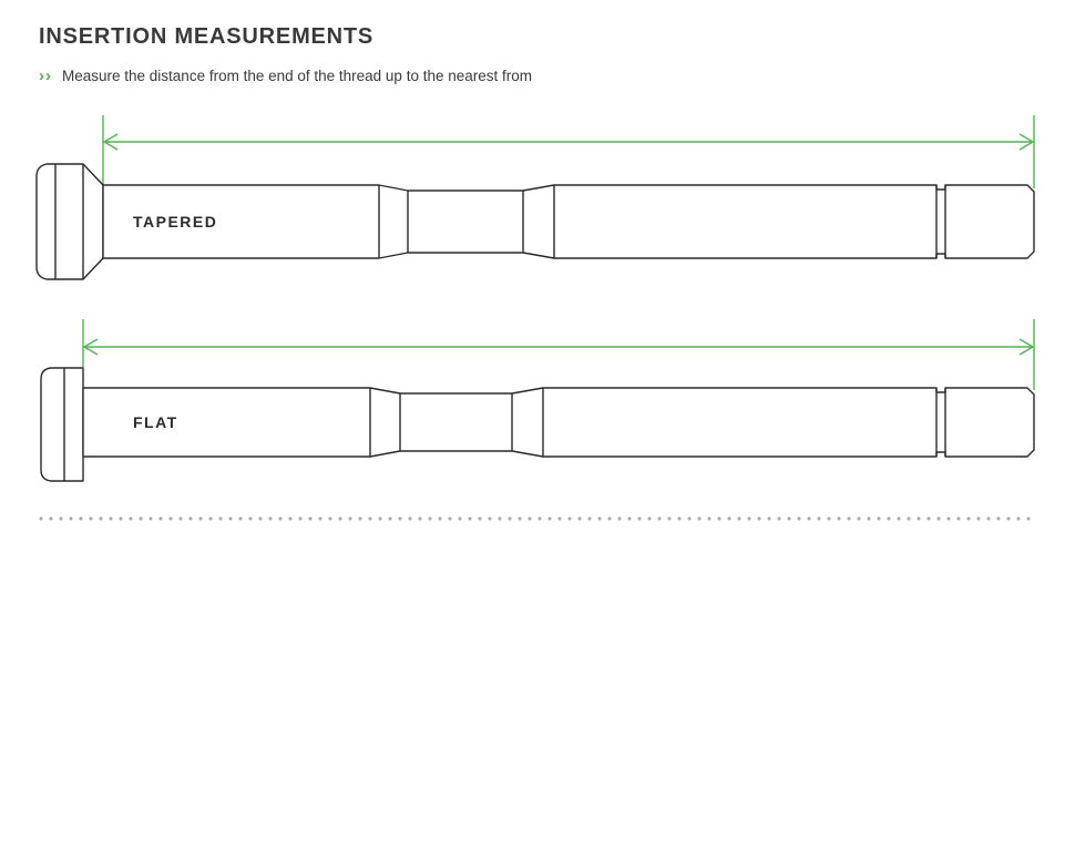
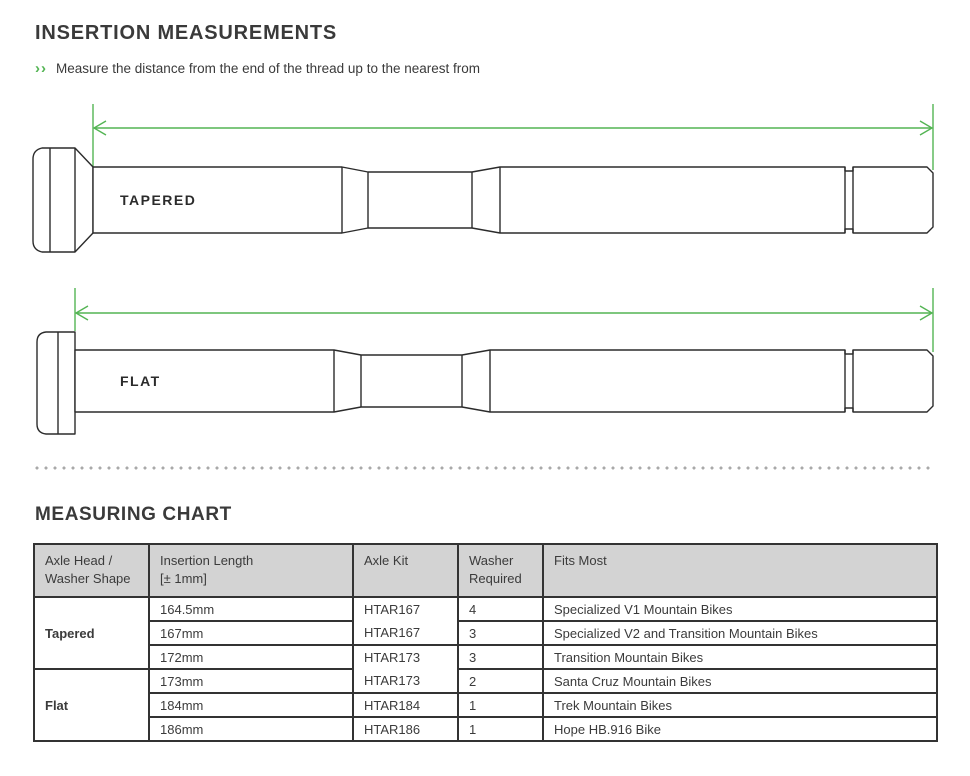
  INSERTION MEASUREMENTS
  ››
  Measure the distance from the end of the thread up to the nearest from
  TAPERED
  FLAT
+ MEASURING CHART
+ Axle Head /Washer Shape	Insertion Length[± 1mm]	Axle Kit	WasherRequired	Fits Most
+ Tapered	164.5mm	HTAR167	4	Specialized V1 Mountain Bikes
+ 167mm	HTAR167	3	Specialized V2 and Transition Mountain Bikes
+ 172mm	HTAR173	3	Transition Mountain Bikes
+ Flat	173mm	HTAR173	2	Santa Cruz Mountain Bikes
+ 184mm	HTAR184	1	Trek Mountain Bikes
+ 186mm	HTAR186	1	Hope HB.916 Bike
